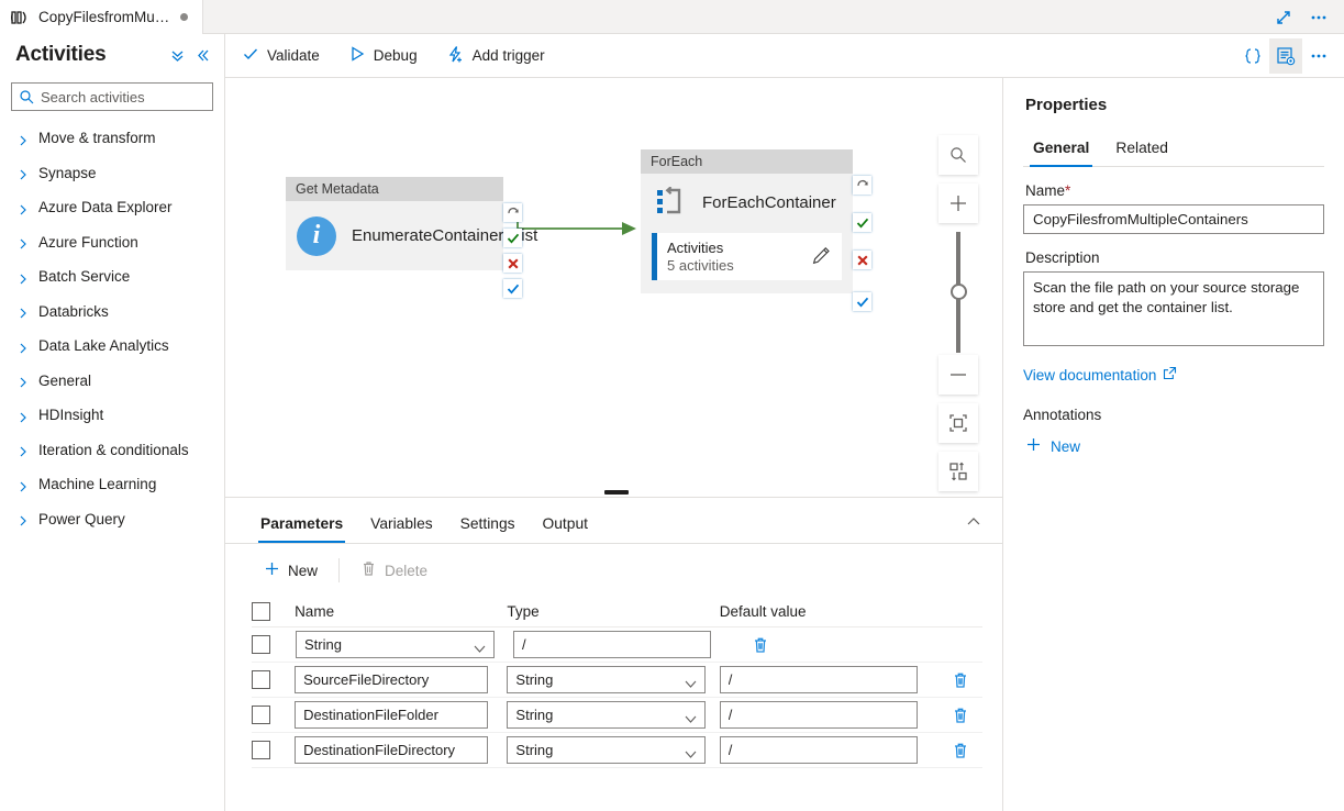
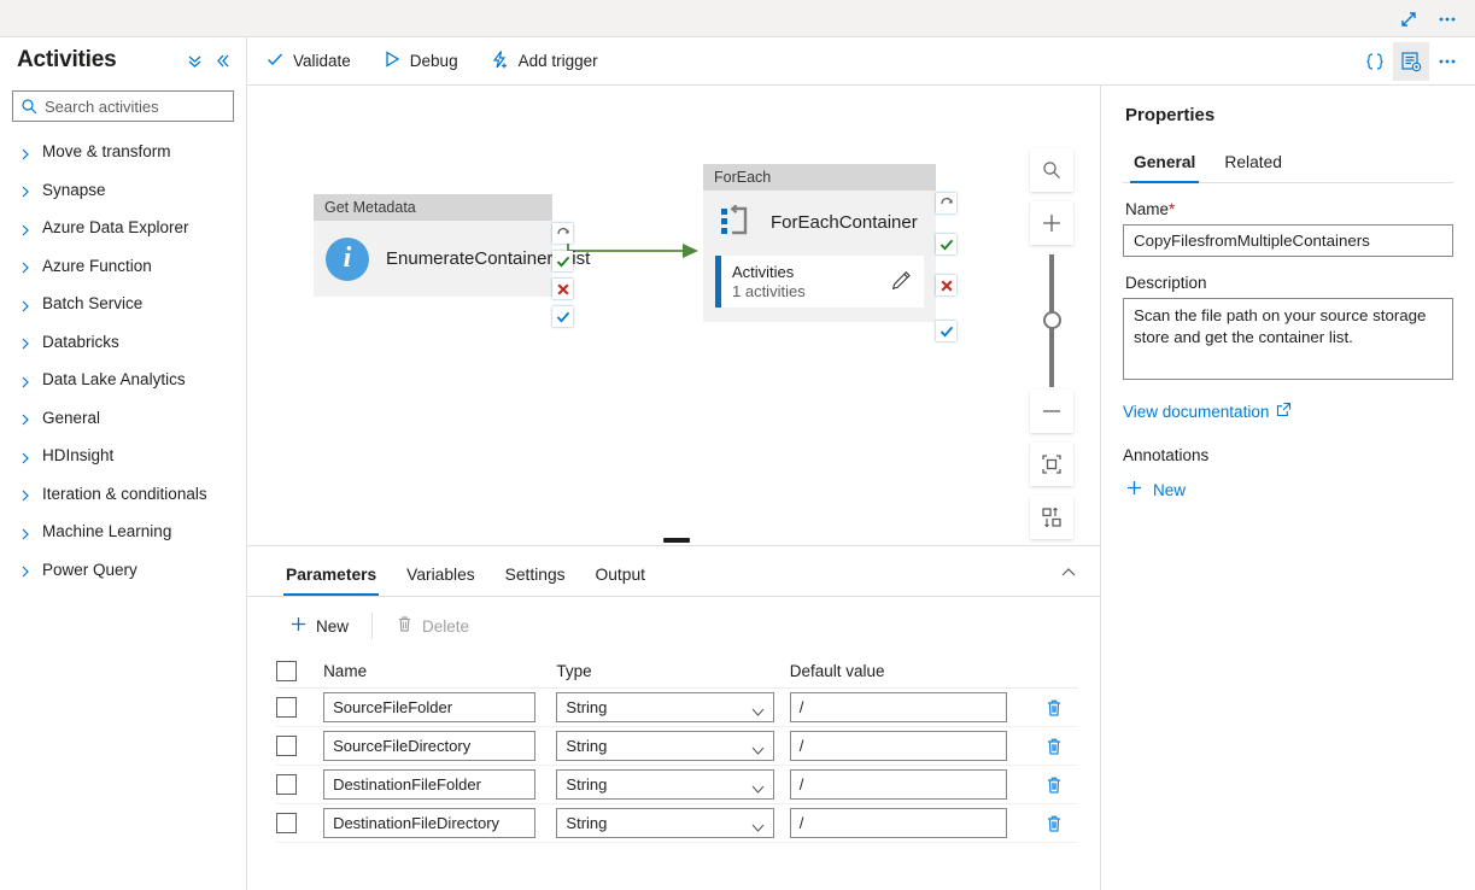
- CopyFilesfromMul...
  Activities
  Search activities
  Move & transform
  Synapse
  Azure Data Explorer
  Azure Function
  Batch Service
  Databricks
  Data Lake Analytics
  General
  HDInsight
  Iteration & conditionals
  Machine Learning
  Power Query
  Validate
  Debug
  Add trigger
  Get Metadata
  i
  EnumerateContainerist
  ForEach
  ForEachContainer
  Activities
- 5 activities
+ 1 activities
  Parameters
  Variables
  Settings
  Output
  New
  Delete
  Name
  Type
  Default value
+ SourceFileFolder
  String
  /
  SourceFileDirectory
  String
  /
  DestinationFileFolder
  String
  /
  DestinationFileDirectory
  String
  /
  Properties
  General
  Related
  Name*
  CopyFilesfromMultipleContainers
  Description
  View documentation
  Annotations
  New
